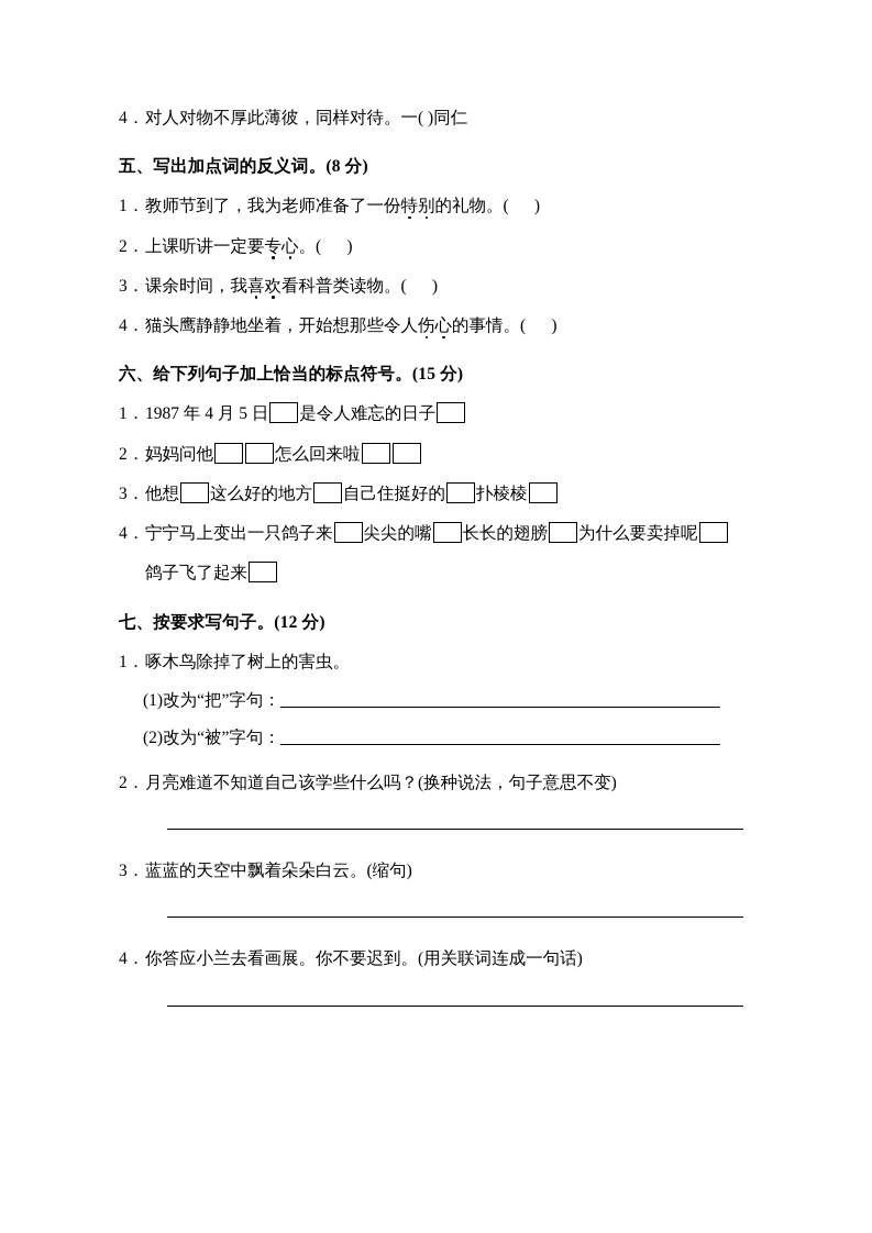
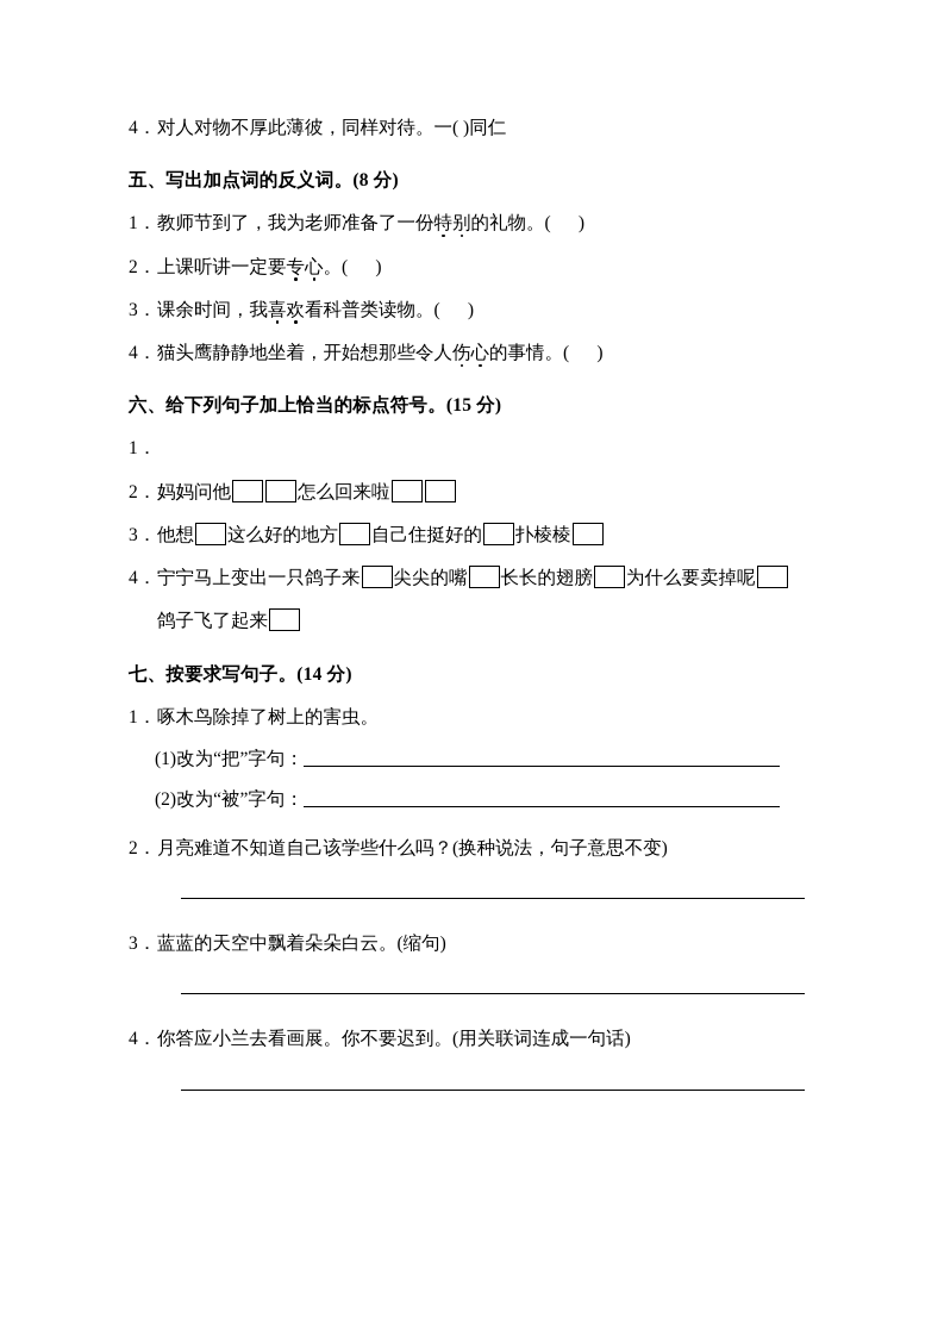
  4．
  对人对物不厚此薄彼，同样对待。一( )同仁
  五、写出加点词的反义词。(8 分)
  1．
  教师节到了，我为老师准备了一份特别的礼物。( )
  2．
  上课听讲一定要专心。( )
  3．
  课余时间，我喜欢看科普类读物。( )
  4．
  猫头鹰静静地坐着，开始想那些令人伤心的事情。( )
  六、给下列句子加上恰当的标点符号。(15 分)
  1．
- 1987 年 4 月 5 日 是令人难忘的日子
  2．
  妈妈问他 怎么回来啦
  3．
  他想 这么好的地方 自己住挺好的 扑棱棱
  4．
  宁宁马上变出一只鸽子来 尖尖的嘴 长长的翅膀 为什么要卖掉呢
  鸽子飞了起来
- 七、按要求写句子。(12 分)
+ 七、按要求写句子。(14 分)
  1．
  啄木鸟除掉了树上的害虫。
  (1)改为“把”字句：
  (2)改为“被”字句：
  2．
  月亮难道不知道自己该学些什么吗？(换种说法，句子意思不变)
  3．
  蓝蓝的天空中飘着朵朵白云。(缩句)
  4．
  你答应小兰去看画展。你不要迟到。(用关联词连成一句话)
